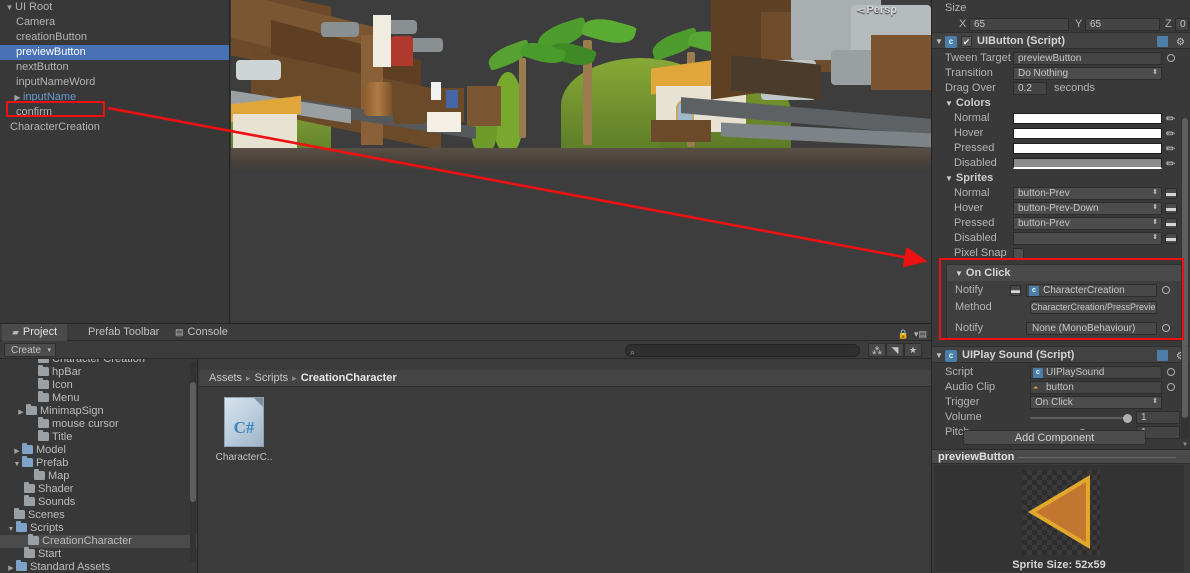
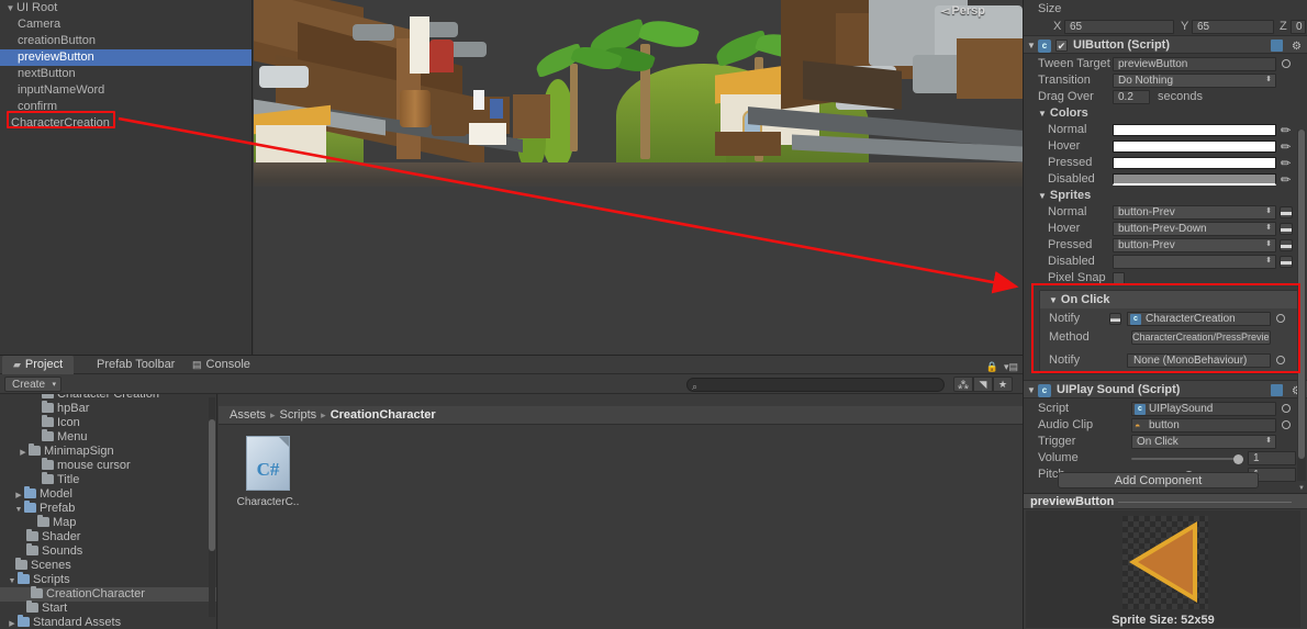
  ▼ UI Root
  Camera
  creationButton
  previewButton
  nextButton
  inputNameWord
- ▶ inputName
  confirm
  CharacterCreation
  ◅ Persp
  ▰ Project
  Prefab Toolbar
  ▤ Console
  Create
  ⌕
  ⁂
  ◥
  ★
  🔒
  ▾▤
  Character Creation
  hpBar
  Icon
  Menu
  MinimapSign
  mouse cursor
  Title
  Model
  Prefab
  Map
  Shader
  Sounds
  Scenes
  Scripts
  CreationCharacter
  Start
  Standard Assets
  Assets ▸ Scripts ▸ CreationCharacter
  C#
  CharacterC..
  Size
  X
  65
  Y
  65
  Z
  0
  ▼
  c
  ✔
  UIButton (Script)
  ⚙
  Tween Target
  previewButton
  Transition
  Do Nothing
  Drag Over
  0.2
  seconds
  ▼ Colors
  Normal
  Hover
  Pressed
  Disabled
  ▼ Sprites
  Normal
  button-Prev
  ▬
  Hover
  button-Prev-Down
  ▬
  Pressed
  button-Prev
  ▬
  Disabled
  ▬
  Pixel Snap
  ▼ On Click
  Notify
  ▬
  CharacterCreation
  Method
  CharacterCreation/PressPrevie
  Notify
  None (MonoBehaviour)
  ▼
  c
  UIPlay Sound (Script)
  Script
  UIPlaySound
  Audio Clip
  ◓
  button
  Trigger
  On Click
  Volume
  1
  Pitc
  Add Component
  previewButton
  Sprite Size: 52x59
